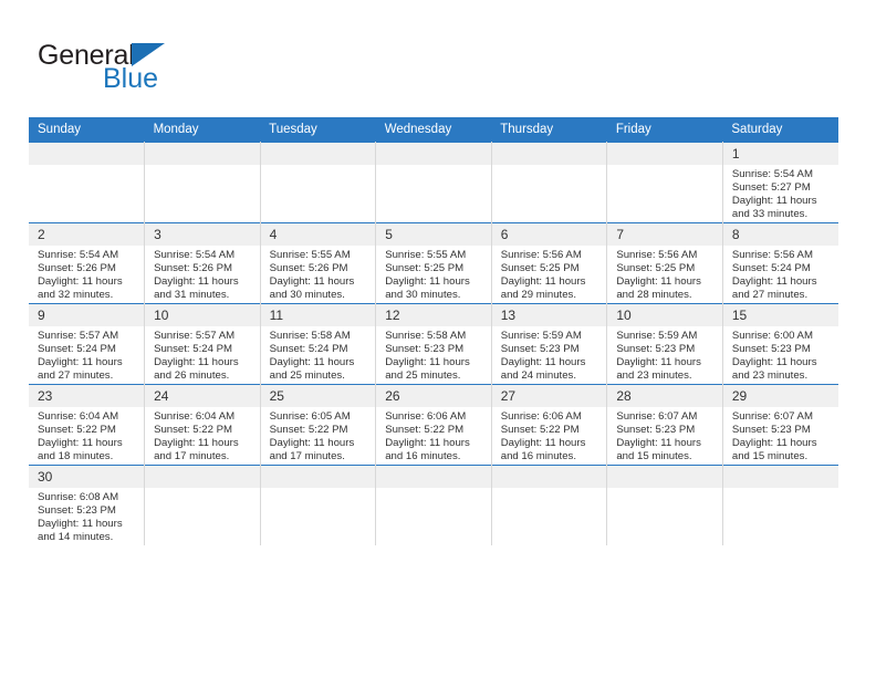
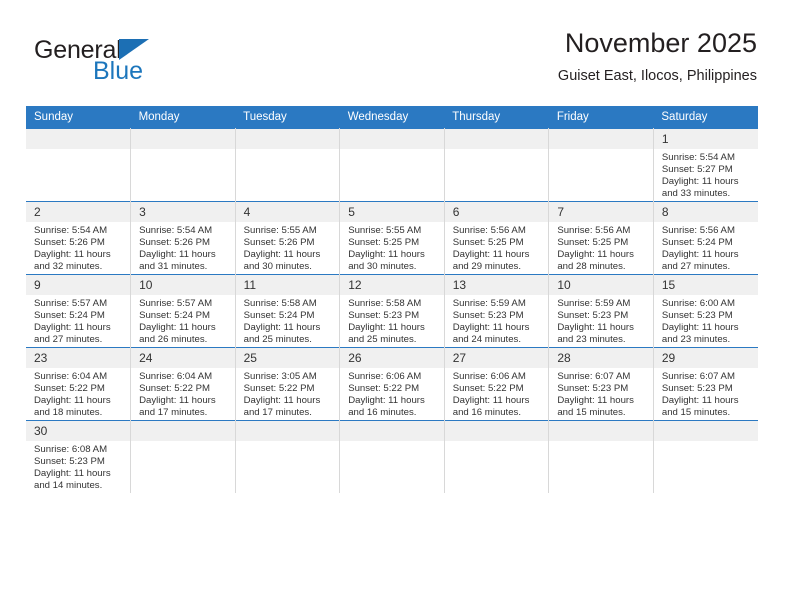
  General
  Blue
+ November 2025
+ Guiset East, Ilocos, Philippines
  Sunday	Monday	Tuesday	Wednesday	Thursday	Friday	Saturday
  						1Sunrise: 5:54 AMSunset: 5:27 PMDaylight: 11 hours and 33 minutes.
  2Sunrise: 5:54 AMSunset: 5:26 PMDaylight: 11 hours and 32 minutes.	3Sunrise: 5:54 AMSunset: 5:26 PMDaylight: 11 hours and 31 minutes.	4Sunrise: 5:55 AMSunset: 5:26 PMDaylight: 11 hours and 30 minutes.	5Sunrise: 5:55 AMSunset: 5:25 PMDaylight: 11 hours and 30 minutes.	6Sunrise: 5:56 AMSunset: 5:25 PMDaylight: 11 hours and 29 minutes.	7Sunrise: 5:56 AMSunset: 5:25 PMDaylight: 11 hours and 28 minutes.	8Sunrise: 5:56 AMSunset: 5:24 PMDaylight: 11 hours and 27 minutes.
  9Sunrise: 5:57 AMSunset: 5:24 PMDaylight: 11 hours and 27 minutes.	10Sunrise: 5:57 AMSunset: 5:24 PMDaylight: 11 hours and 26 minutes.	11Sunrise: 5:58 AMSunset: 5:24 PMDaylight: 11 hours and 25 minutes.	12Sunrise: 5:58 AMSunset: 5:23 PMDaylight: 11 hours and 25 minutes.	13Sunrise: 5:59 AMSunset: 5:23 PMDaylight: 11 hours and 24 minutes.	10Sunrise: 5:59 AMSunset: 5:23 PMDaylight: 11 hours and 23 minutes.	15Sunrise: 6:00 AMSunset: 5:23 PMDaylight: 11 hours and 23 minutes.
- 23Sunrise: 6:04 AMSunset: 5:22 PMDaylight: 11 hours and 18 minutes.	24Sunrise: 6:04 AMSunset: 5:22 PMDaylight: 11 hours and 17 minutes.	25Sunrise: 6:05 AMSunset: 5:22 PMDaylight: 11 hours and 17 minutes.	26Sunrise: 6:06 AMSunset: 5:22 PMDaylight: 11 hours and 16 minutes.	27Sunrise: 6:06 AMSunset: 5:22 PMDaylight: 11 hours and 16 minutes.	28Sunrise: 6:07 AMSunset: 5:23 PMDaylight: 11 hours and 15 minutes.	29Sunrise: 6:07 AMSunset: 5:23 PMDaylight: 11 hours and 15 minutes.
+ 23Sunrise: 6:04 AMSunset: 5:22 PMDaylight: 11 hours and 18 minutes.	24Sunrise: 6:04 AMSunset: 5:22 PMDaylight: 11 hours and 17 minutes.	25Sunrise: 3:05 AMSunset: 5:22 PMDaylight: 11 hours and 17 minutes.	26Sunrise: 6:06 AMSunset: 5:22 PMDaylight: 11 hours and 16 minutes.	27Sunrise: 6:06 AMSunset: 5:22 PMDaylight: 11 hours and 16 minutes.	28Sunrise: 6:07 AMSunset: 5:23 PMDaylight: 11 hours and 15 minutes.	29Sunrise: 6:07 AMSunset: 5:23 PMDaylight: 11 hours and 15 minutes.
  30Sunrise: 6:08 AMSunset: 5:23 PMDaylight: 11 hours and 14 minutes.
